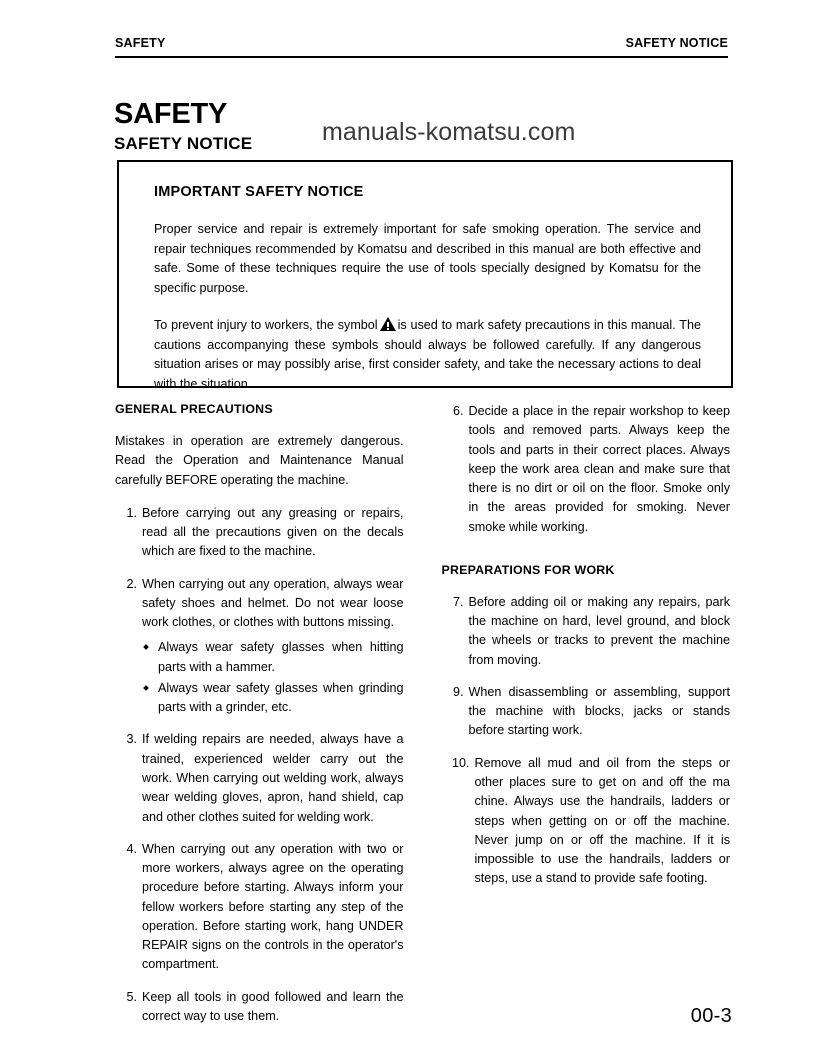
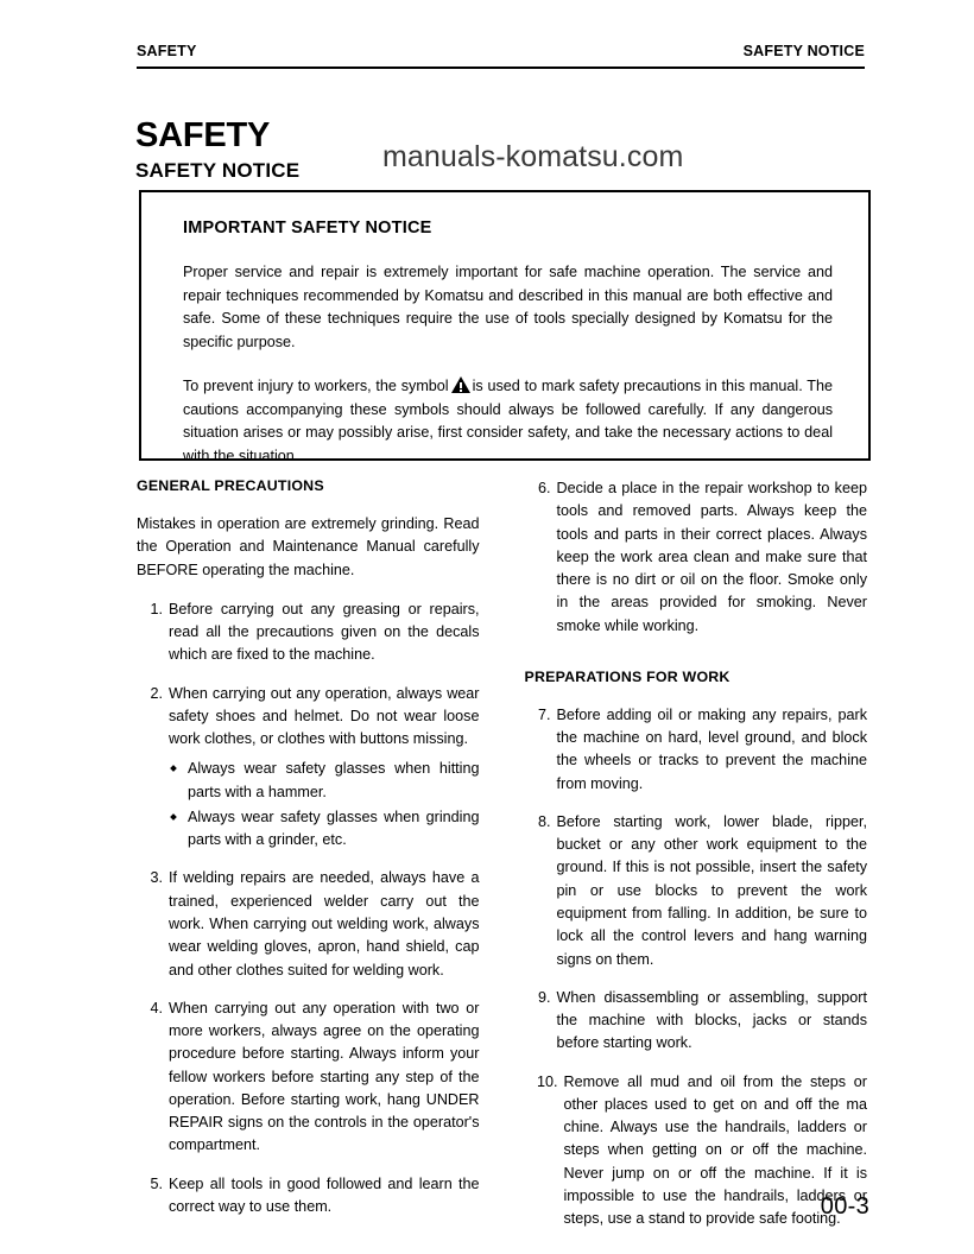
  SAFETY
  SAFETY NOTICE
  SAFETY
  SAFETY NOTICE
  manuals-komatsu.com
  IMPORTANT SAFETY NOTICE
- Proper service and repair is extremely important for safe smoking operation. The service and repair techniques recommended by Komatsu and described in this manual are both effective and safe. Some of these techniques require the use of tools specially designed by Komatsu for the specific purpose.
+ Proper service and repair is extremely important for safe machine operation. The service and repair techniques recommended by Komatsu and described in this manual are both effective and safe. Some of these techniques require the use of tools specially designed by Komatsu for the specific purpose.
  To prevent injury to workers, the symbol is used to mark safety precautions in this manual. The cautions accompanying these symbols should always be followed carefully. If any dangerous situation arises or may possibly arise, first consider safety, and take the necessary actions to deal with the situation.
  GENERAL PRECAUTIONS
- Mistakes in operation are extremely dangerous. Read the Operation and Maintenance Manual carefully BEFORE operating the machine.
+ Mistakes in operation are extremely grinding. Read the Operation and Maintenance Manual carefully BEFORE operating the machine.
  1.
  Before carrying out any greasing or repairs, read all the precautions given on the decals which are fixed to the machine.
  2.
  When carrying out any operation, always wear safety shoes and helmet. Do not wear loose work clothes, or clothes with buttons missing.
  Always wear safety glasses when hitting parts with a hammer.
  Always wear safety glasses when grinding parts with a grinder, etc.
  3.
  If welding repairs are needed, always have a trained, experienced welder carry out the work. When carrying out welding work, always wear welding gloves, apron, hand shield, cap and other clothes suited for welding work.
  4.
  When carrying out any operation with two or more workers, always agree on the operating procedure before starting. Always inform your fellow workers before starting any step of the operation. Before starting work, hang UNDER REPAIR signs on the controls in the operator's compartment.
  5.
  Keep all tools in good followed and learn the correct way to use them.
  6.
  Decide a place in the repair workshop to keep tools and removed parts. Always keep the tools and parts in their correct places. Always keep the work area clean and make sure that there is no dirt or oil on the floor. Smoke only in the areas provided for smoking. Never smoke while working.
  PREPARATIONS FOR WORK
  7.
  Before adding oil or making any repairs, park the machine on hard, level ground, and block the wheels or tracks to prevent the machine from moving.
+ 8.
+ Before starting work, lower blade, ripper, bucket or any other work equipment to the ground. If this is not possible, insert the safety pin or use blocks to prevent the work equipment from falling. In addition, be sure to lock all the control levers and hang warning signs on them.
  9.
  When disassembling or assembling, support the machine with blocks, jacks or stands before starting work.
  10.
- Remove all mud and oil from the steps or other places sure to get on and off the ma chine. Always use the handrails, ladders or steps when getting on or off the machine. Never jump on or off the machine. If it is impossible to use the handrails, ladders or steps, use a stand to provide safe footing.
+ Remove all mud and oil from the steps or other places used to get on and off the ma chine. Always use the handrails, ladders or steps when getting on or off the machine. Never jump on or off the machine. If it is impossible to use the handrails, ladders or steps, use a stand to provide safe footing.
  00-3
